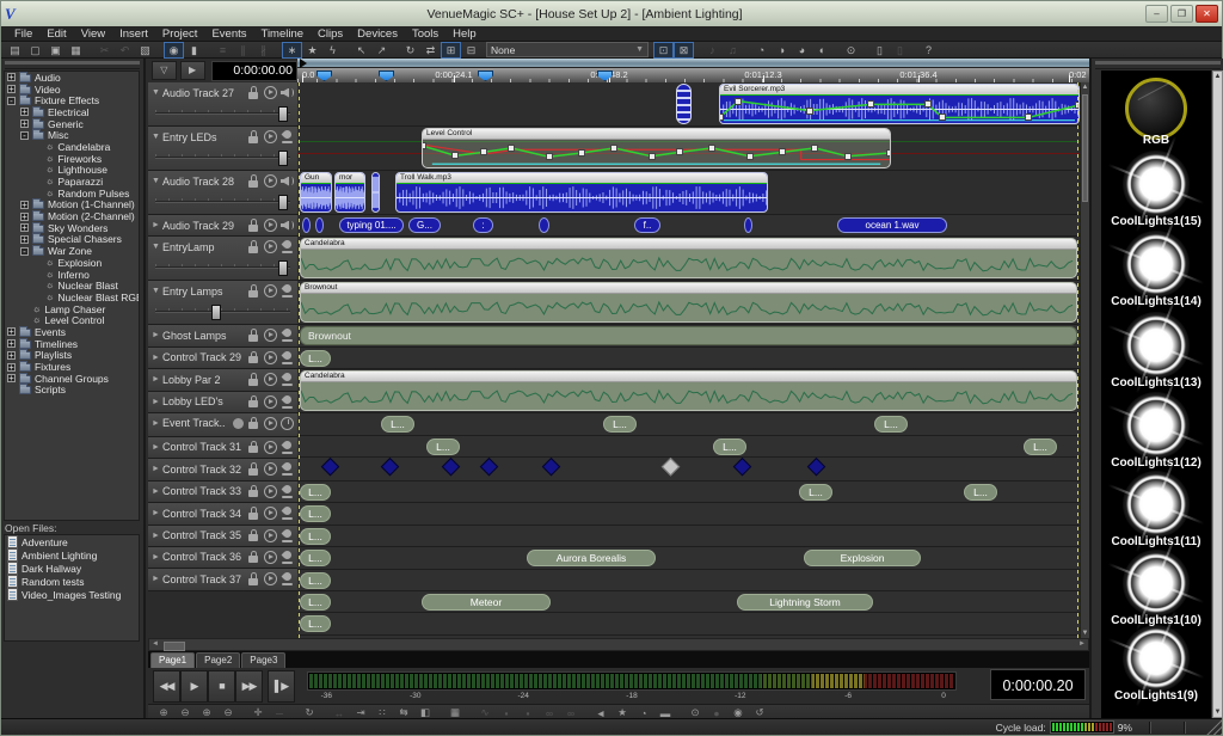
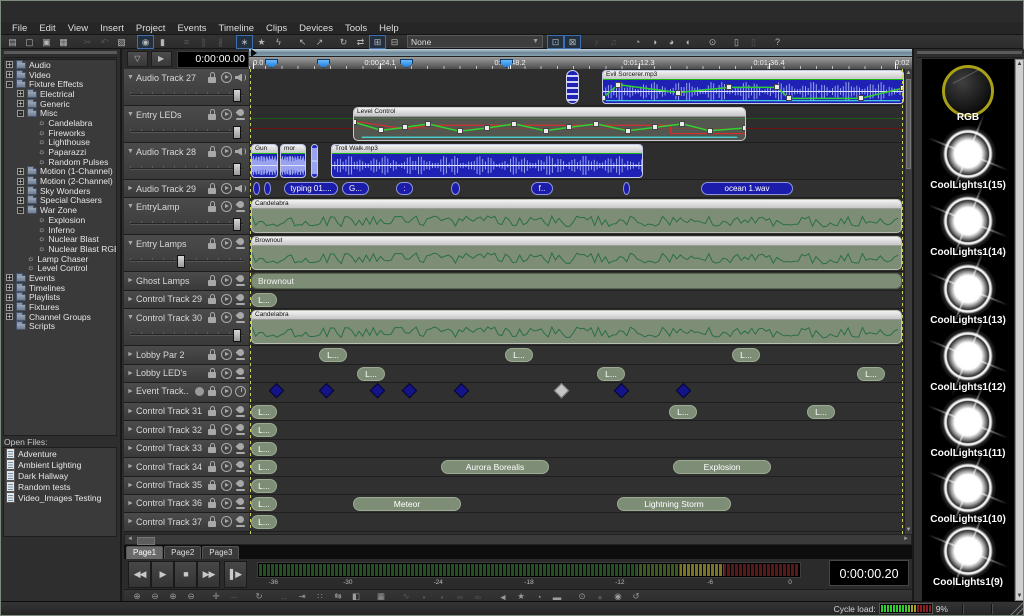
- V
- VenueMagic SC+ - [House Set Up 2] - [Ambient Lighting]
- –
- ❐
- ✕
  File
  Edit
  View
  Insert
  Project
  Events
  Timeline
  Clips
  Devices
  Tools
  Help
  ▤
  ▢
  ▣
  ▦
  ✂
  ↶
  ▧
  ◉
  ▮
  ≡
  ∥
  ∦
  ∗
  ★
  ϟ
  ↖
  ↗
  ↻
  ⇄
  ⊞
  ⊟
  None
  ⊡
  ⊠
  ♪
  ♫
  ◔
  ◑
  ◕
  ◐
  ⊙
  ▯
  ▯
  ?
  +
  Audio
  +
  Video
  -
  Fixture Effects
  +
  Electrical
  +
  Generic
  -
  Misc
  ☼
  Candelabra
  ☼
  Fireworks
  ☼
  Lighthouse
  ☼
  Paparazzi
  ☼
  Random Pulses
  +
  Motion (1-Channel)
  +
  Motion (2-Channel)
  +
  Sky Wonders
  +
  Special Chasers
  -
  War Zone
  ☼
  Explosion
  ☼
  Inferno
  ☼
  Nuclear Blast
  ☼
  Nuclear Blast RG
  ☼
  Lamp Chaser
  ☼
  Level Control
  +
  Events
  +
  Timelines
  +
  Playlists
  +
  Fixtures
  +
  Channel Groups
  Scripts
  Open Files:
  Adventure
  Ambient Lighting
  Dark Hallway
  Random tests
  Video_Images Testing
  ▽
  ▶
  0:00:00.00
  0.0
  0:0024.1
  0:0112.3
  0:0136.4
  0:02
  Audio Track 27
  Entry LEDs
  Audio Track 28
  Audio Track 29
  EntryLamp
  Entry Lamps
  Ghost Lamps
  Control Track 29
+ Control Track 30
  Lobby Par 2
  Lobby LED's
  Event Track..
  Control Track 31
  Control Track 32
  Control Track 33
  Control Track 34
  Control Track 35
  Control Track 36
  Control Track 37
  typing 01....
  G...
  :
  f..
  ocean 1.wav
  Brownout
  L...
  L...
  L...
  L...
  L...
  L...
  L...
  L...
  L...
  L...
  L...
  L...
  L...
  Aurora Borealis
  Explosion
  L...
  L...
  Meteor
  Lightning Storm
  L...
  Page1
  Page2
  Page3
  0:00:00.20
  ◀◀
  ▶
  ■
  ▶▶
  ▌▶
  ⊕
  ⊖
  ⊕
  ⊖
  ✛
  ─
  ↻
  ↔
  ⇥
  ∷
  ⇆
  ◧
  ▦
  ∿
  ▪
  ▪
  ∞
  ∞
  ◄
  ★
  ◔
  ▬
  ⊙
  ●
  ◉
  ↺
  RGB
  CoolLights1(15)
  CoolLights1(14)
  CoolLights1(13)
  CoolLight1(12)
  CoolLight1(11)
  CoolLight1(10)
  CoolLights1(9)
  Cycle load:
  9%
